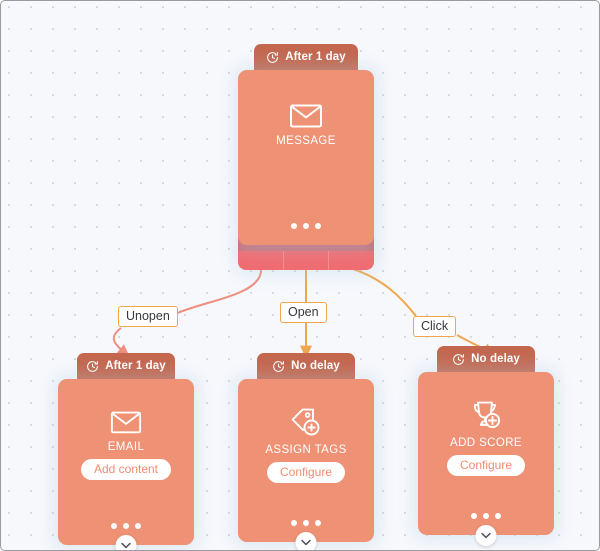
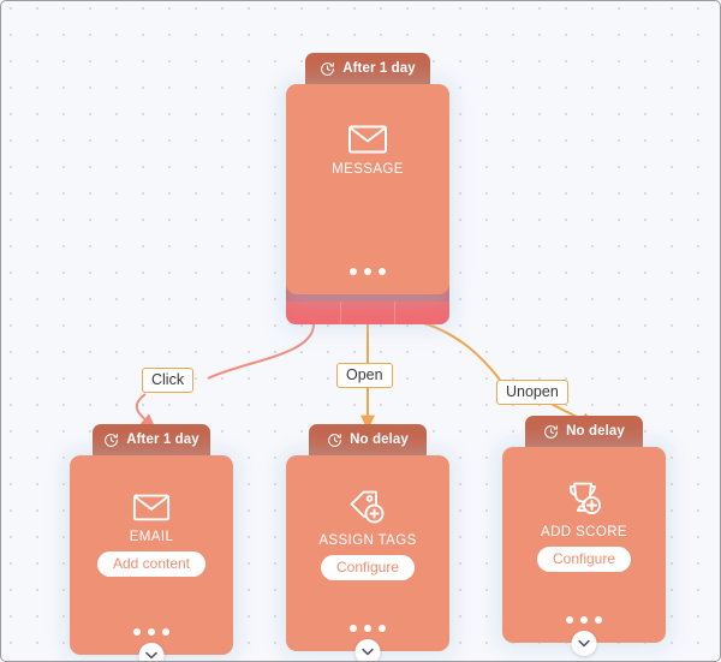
  After 1 day
  MESSAGE
- Unopen
+ Click
  Open
- Click
+ Unopen
  After 1 day
  EMAIL
  Add content
  No delay
  ASSIGN TAGS
  Configure
  No delay
  ADD SCORE
  Configure
